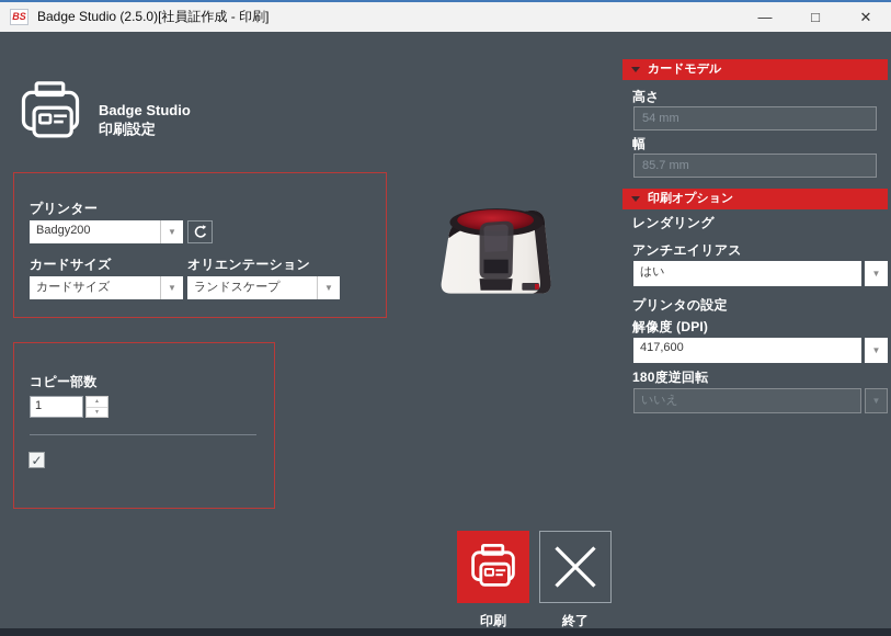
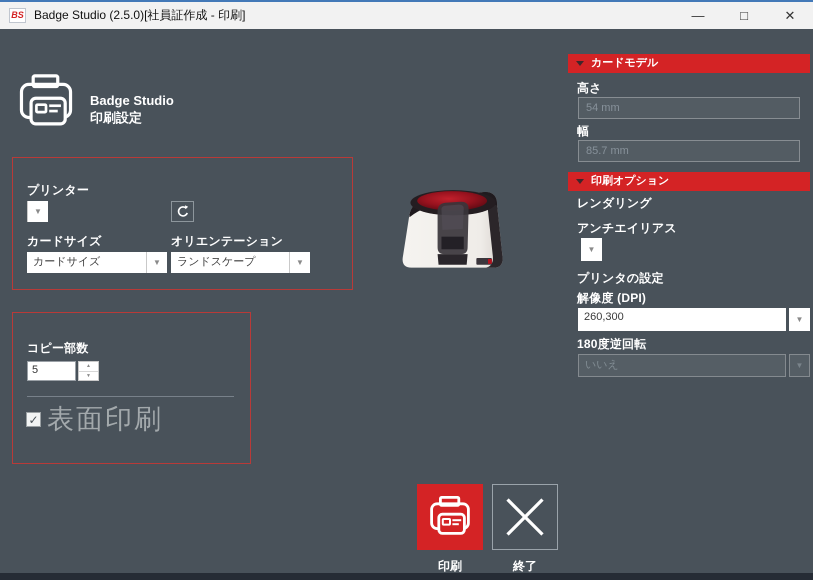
  BS
  Badge Studio (2.5.0)[社員証作成 - 印刷]
  —
  □
  ✕
  Badge Studio
  印刷設定
  プリンター
- Badgy200
  ▼
  カードサイズ
  カードサイズ
  ▼
  オリエンテーション
  ランドスケープ
  ▼
  コピー部数
- 1
+ 5
  ✓
+ 表面印刷
  カードモデル
  高さ
  54 mm
  幅
  85.7 mm
  印刷オプション
  レンダリング
  アンチエイリアス
- はい
  ▼
  プリンタの設定
  解像度 (DPI)
- 417,600
+ 260,300
  ▼
  180度逆回転
  いいえ
  ▼
  印刷
  終了
